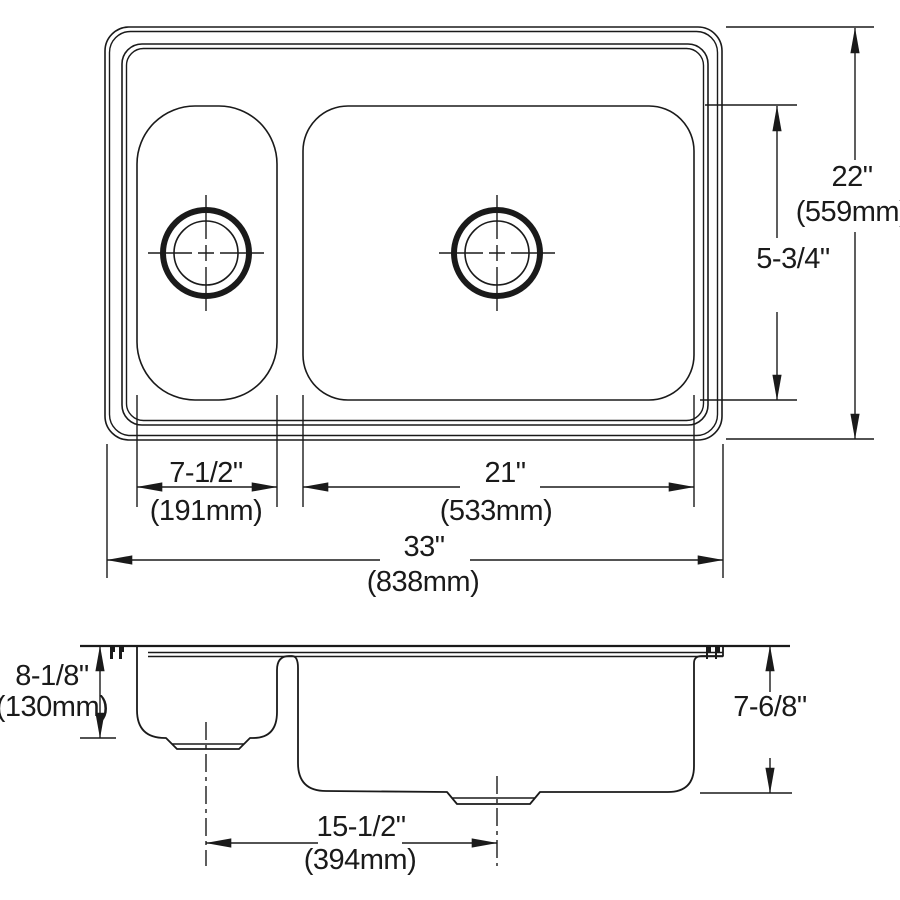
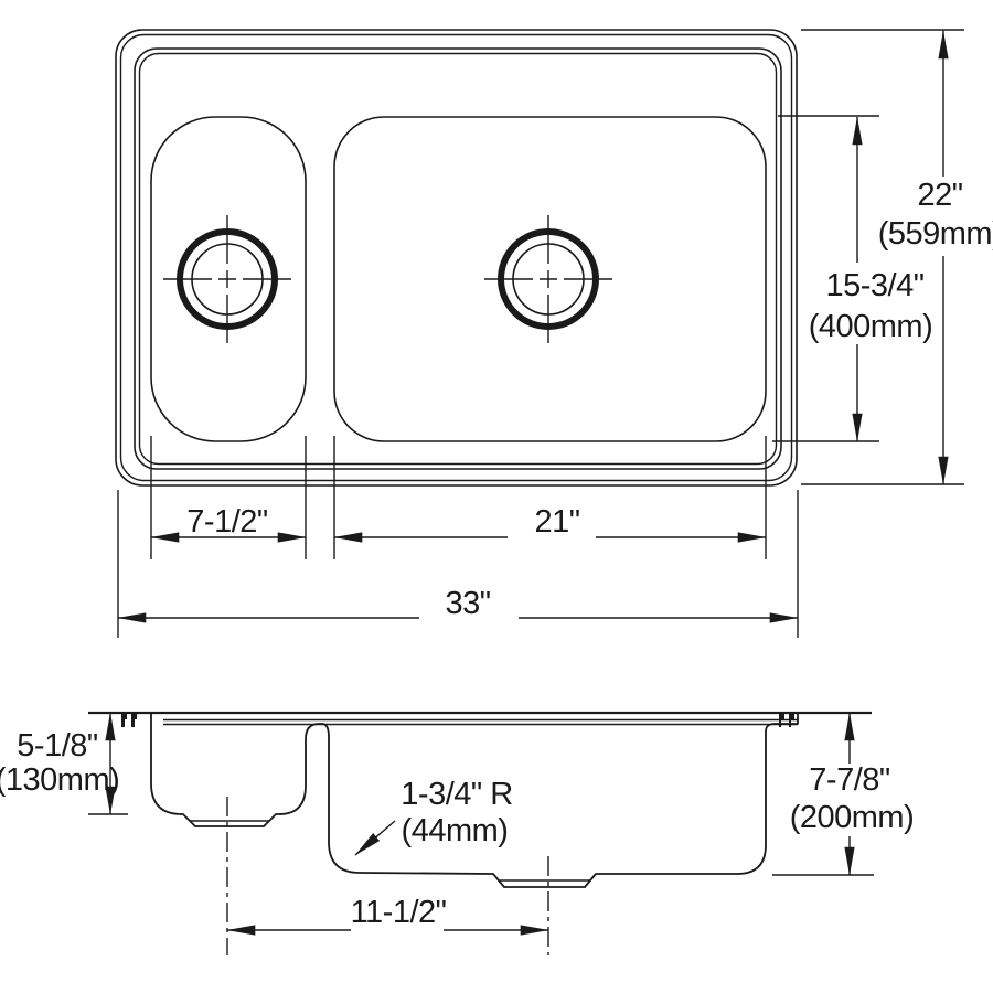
  7-1/2"
- (191mm)
  21"
- (533mm)
  33"
- (838mm)
  22"
  (559mm
- 5-3/4"
+ 15-3/4"
+ (400mm)
+ 1-3/4" R
+ (44mm)
- 8-1/8"
+ 5-1/8"
  (130mm)
- 7-6/8"
+ 7-7/8"
+ (200mm)
- 15-1/2"
+ 11-1/2"
- (394mm)
